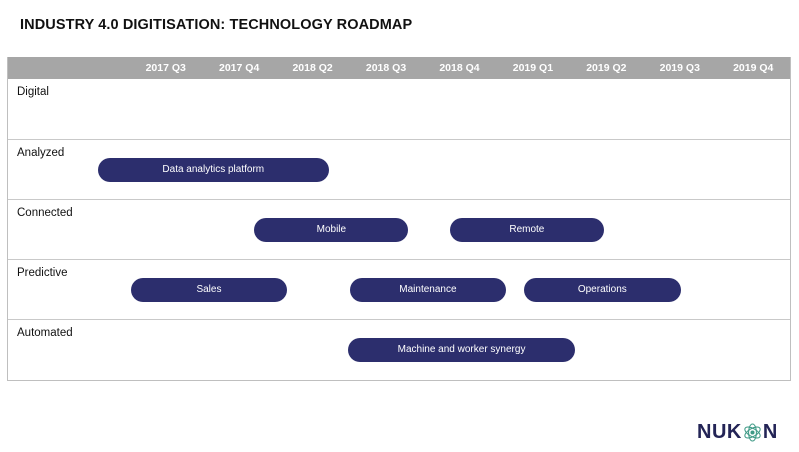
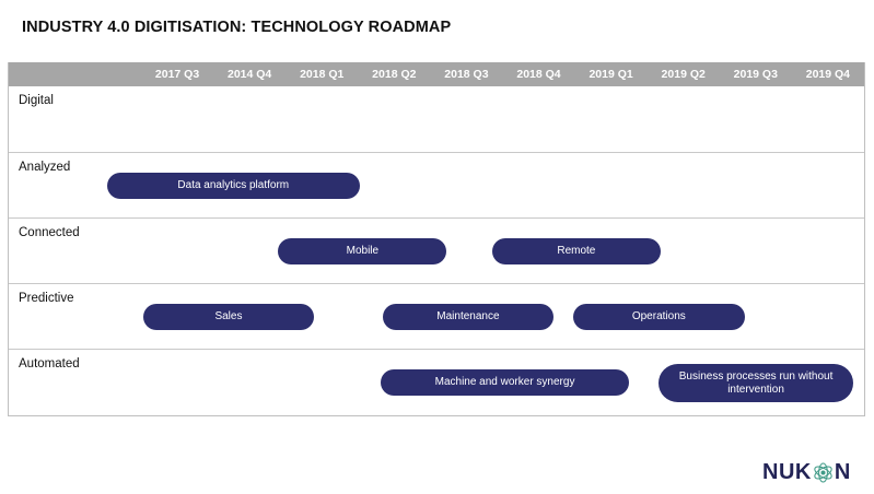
  INDUSTRY 4.0 DIGITISATION: TECHNOLOGY ROADMAP
  2017 Q3
- 2017 Q4
+ 2014 Q4
+ 2018 Q1
  2018 Q2
  2018 Q3
  2018 Q4
  2019 Q1
  2019 Q2
  2019 Q3
  2019 Q4
  Digital
  Analyzed
  Data analytics platform
  Connected
  Mobile
  Remote
  Predictive
  Sales
  Maintenance
  Operations
  Automated
  Machine and worker synergy
+ Business processes run without intervention
  NUK
  N
